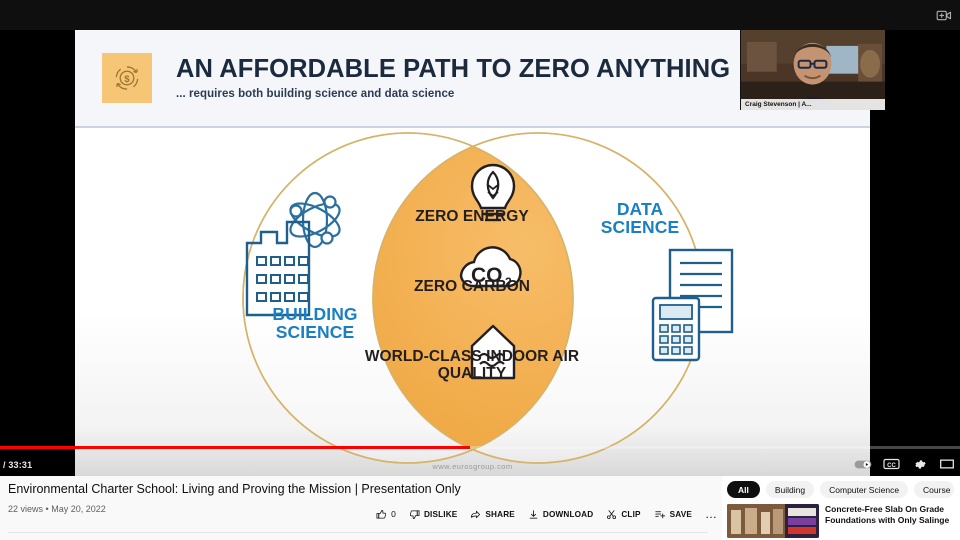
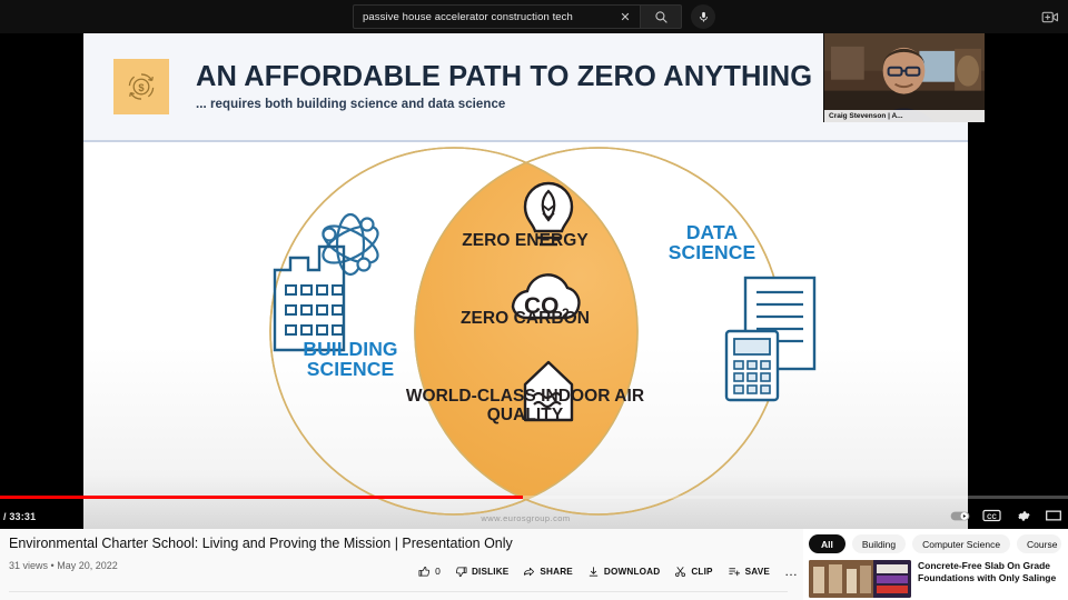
+ passive house accelerator construction tech
+ ✕
  $
  AN AFFORDABLE PATH TO ZERO ANYTHING
  ... requires both building science and data science
  CO
  2
  BUILDING
  SCIENCE
  DATA
  SCIENCE
  ZERO ENERGY
  ZERO CARBON
  WORLD-CLASS INDOOR AIR QUALITY
  www.eurosgroup.com
  / 33:31
  Environmental Charter School: Living and Proving the Mission | Presentation Only
- 22 views • May 20, 2022
+ 31 views • May 20, 2022
  0
  DISLIKE
  SHARE
  DOWNLOAD
  CLIP
  SAVE
  …
  All
  Building
  Computer Science
  Course
  Concrete-Free Slab On Grade Foundations with Only Salinge
